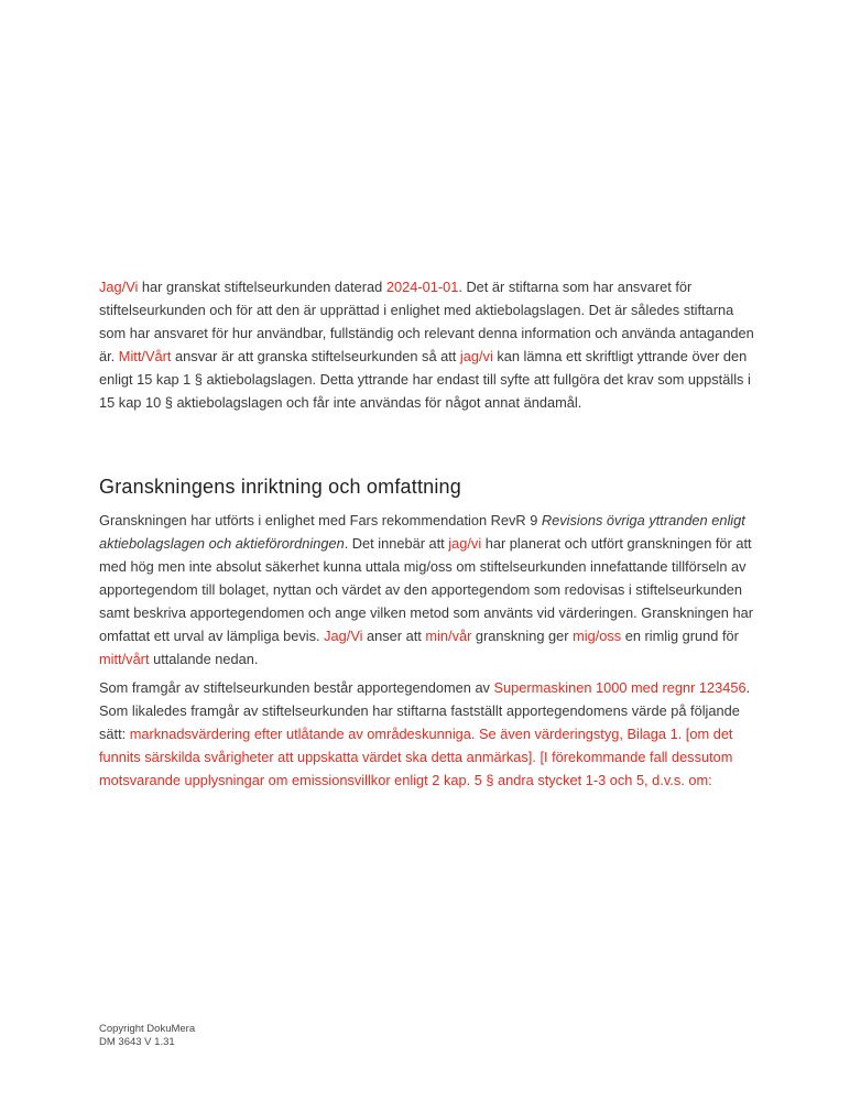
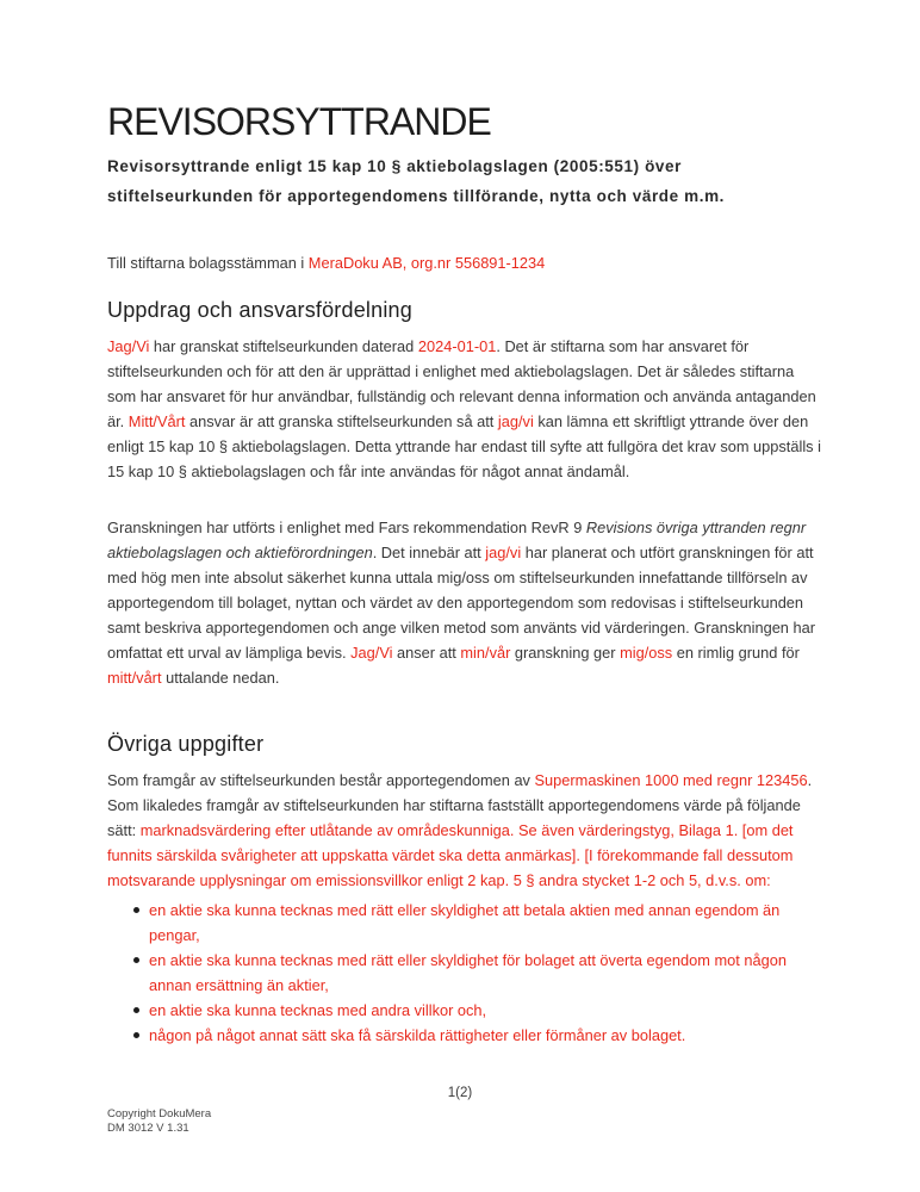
+ REVISORSYTTRANDE
+ Revisorsyttrande enligt 15 kap 10 § aktiebolagslagen (2005:551) över stiftelseurkunden för apportegendomens tillförande, nytta och värde m.m.
+ Till stiftarna bolagsstämman i MeraDoku AB, org.nr 556891-1234
+ Uppdrag och ansvarsfördelning
- Jag/Vi har granskat stiftelseurkunden daterad 2024-01-01. Det är stiftarna som har ansvaret för stiftelseurkunden och för att den är upprättad i enlighet med aktiebolagslagen. Det är således stiftarna som har ansvaret för hur användbar, fullständig och relevant denna information och använda antaganden är. Mitt/Vårt ansvar är att granska stiftelseurkunden så att jag/vi kan lämna ett skriftligt yttrande över den enligt 15 kap 1 § aktiebolagslagen. Detta yttrande har endast till syfte att fullgöra det krav som uppställs i 15 kap 10 § aktiebolagslagen och får inte användas för något annat ändamål.
+ Jag/Vi har granskat stiftelseurkunden daterad 2024-01-01. Det är stiftarna som har ansvaret för stiftelseurkunden och för att den är upprättad i enlighet med aktiebolagslagen. Det är således stiftarna som har ansvaret för hur användbar, fullständig och relevant denna information och använda antaganden är. Mitt/Vårt ansvar är att granska stiftelseurkunden så att jag/vi kan lämna ett skriftligt yttrande över den enligt 15 kap 10 § aktiebolagslagen. Detta yttrande har endast till syfte att fullgöra det krav som uppställs i 15 kap 10 § aktiebolagslagen och får inte användas för något annat ändamål.
- Granskningens inriktning och omfattning
- Granskningen har utförts i enlighet med Fars rekommendation RevR 9 Revisions övriga yttranden enligt aktiebolagslagen och aktieförordningen. Det innebär att jag/vi har planerat och utfört granskningen för att med hög men inte absolut säkerhet kunna uttala mig/oss om stiftelseurkunden innefattande tillförseln av apportegendom till bolaget, nyttan och värdet av den apportegendom som redovisas i stiftelseurkunden samt beskriva apportegendomen och ange vilken metod som använts vid värderingen. Granskningen har omfattat ett urval av lämpliga bevis. Jag/Vi anser att min/vår granskning ger mig/oss en rimlig grund för mitt/vårt uttalande nedan.
+ Granskningen har utförts i enlighet med Fars rekommendation RevR 9 Revisions övriga yttranden regnr aktiebolagslagen och aktieförordningen. Det innebär att jag/vi har planerat och utfört granskningen för att med hög men inte absolut säkerhet kunna uttala mig/oss om stiftelseurkunden innefattande tillförseln av apportegendom till bolaget, nyttan och värdet av den apportegendom som redovisas i stiftelseurkunden samt beskriva apportegendomen och ange vilken metod som använts vid värderingen. Granskningen har omfattat ett urval av lämpliga bevis. Jag/Vi anser att min/vår granskning ger mig/oss en rimlig grund för mitt/vårt uttalande nedan.
+ Övriga uppgifter
- Som framgår av stiftelseurkunden består apportegendomen av Supermaskinen 1000 med regnr 123456. Som likaledes framgår av stiftelseurkunden har stiftarna fastställt apportegendomens värde på följande sätt: marknadsvärdering efter utlåtande av områdeskunniga. Se även värderingstyg, Bilaga 1. [om det funnits särskilda svårigheter att uppskatta värdet ska detta anmärkas]. [I förekommande fall dessutom motsvarande upplysningar om emissionsvillkor enligt 2 kap. 5 § andra stycket 1-3 och 5, d.v.s. om:
+ Som framgår av stiftelseurkunden består apportegendomen av Supermaskinen 1000 med regnr 123456. Som likaledes framgår av stiftelseurkunden har stiftarna fastställt apportegendomens värde på följande sätt: marknadsvärdering efter utlåtande av områdeskunniga. Se även värderingstyg, Bilaga 1. [om det funnits särskilda svårigheter att uppskatta värdet ska detta anmärkas]. [I förekommande fall dessutom motsvarande upplysningar om emissionsvillkor enligt 2 kap. 5 § andra stycket 1-2 och 5, d.v.s. om:
+ en aktie ska kunna tecknas med rätt eller skyldighet att betala aktien med annan egendom än pengar,
+ en aktie ska kunna tecknas med rätt eller skyldighet för bolaget att överta egendom mot någon annan ersättning än aktier,
+ en aktie ska kunna tecknas med andra villkor och,
+ någon på något annat sätt ska få särskilda rättigheter eller förmåner av bolaget.
+ 1(2)
  Copyright DokuMera
- DM 3643 V 1.31
+ DM 3012 V 1.31
